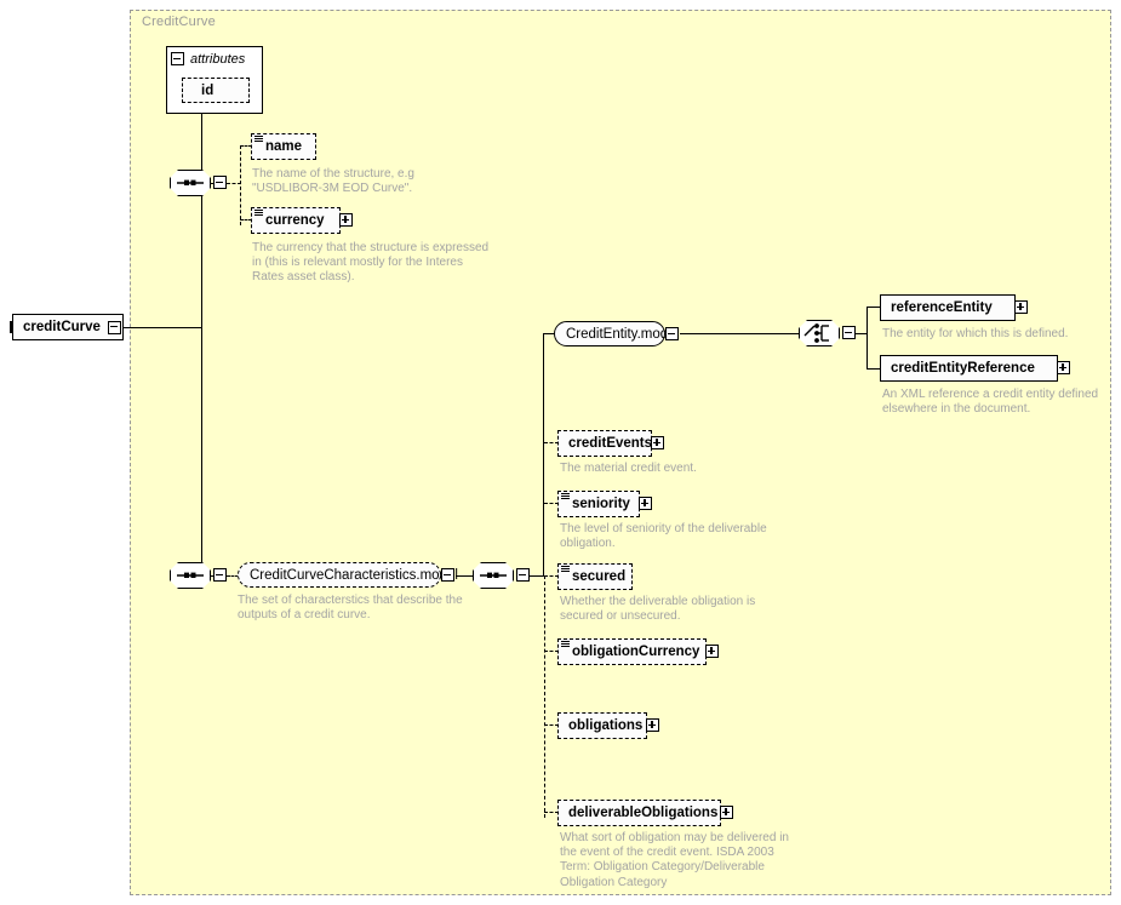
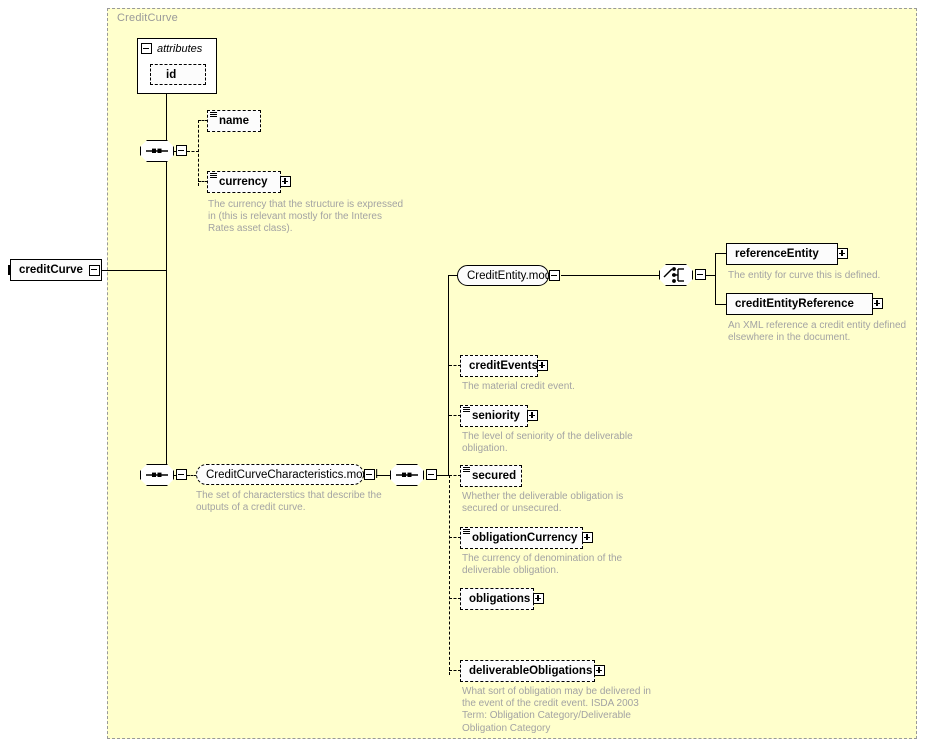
  CreditCurve
  creditCurve
  attributes
  id
  name
- The name of the structure, e.g
- "USDLIBOR-3M EOD Curve".
  currency
  The currency that the structure is expressed
  in (this is relevant mostly for the Interes
  Rates asset class).
  CreditCurveCharacteristics.mo
  The set of characterstics that describe the
  outputs of a credit curve.
  CreditEntity.mod
  referenceEntity
- The entity for which this is defined.
+ The entity for curve this is defined.
  creditEntityReference
  An XML reference a credit entity defined
  elsewhere in the document.
  creditEvents
  The material credit event.
  seniority
  The level of seniority of the deliverable
  obligation.
  secured
  Whether the deliverable obligation is
  secured or unsecured.
  obligationCurrency
+ The currency of denomination of the
+ deliverable obligation.
  obligations
  deliverableObligations
  What sort of obligation may be delivered in
  the event of the credit event. ISDA 2003
  Term: Obligation Category/Deliverable
  Obligation Category
